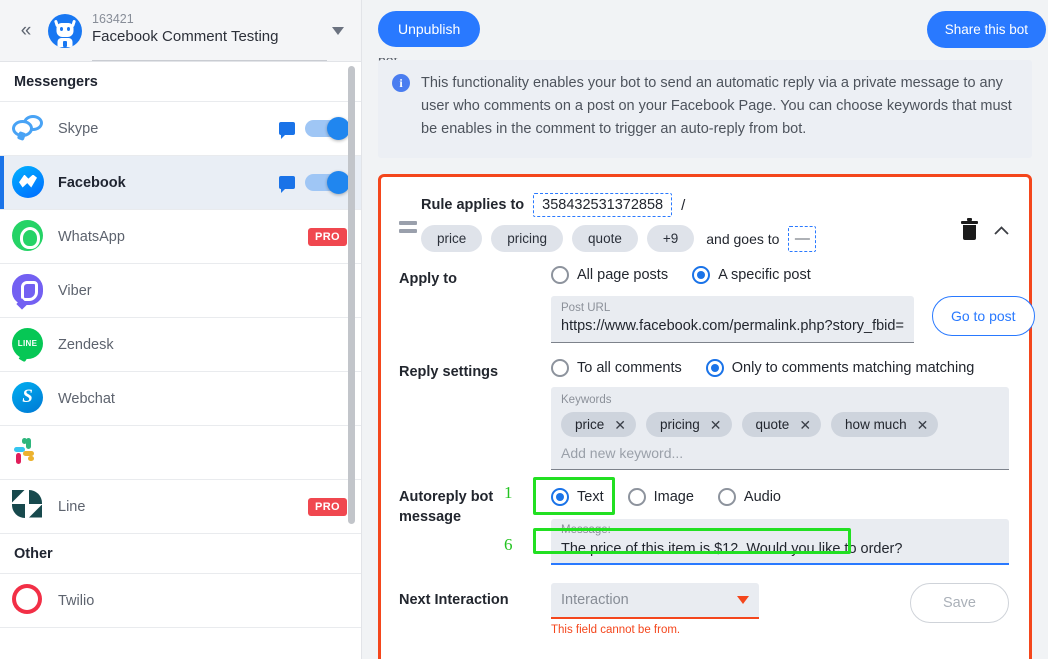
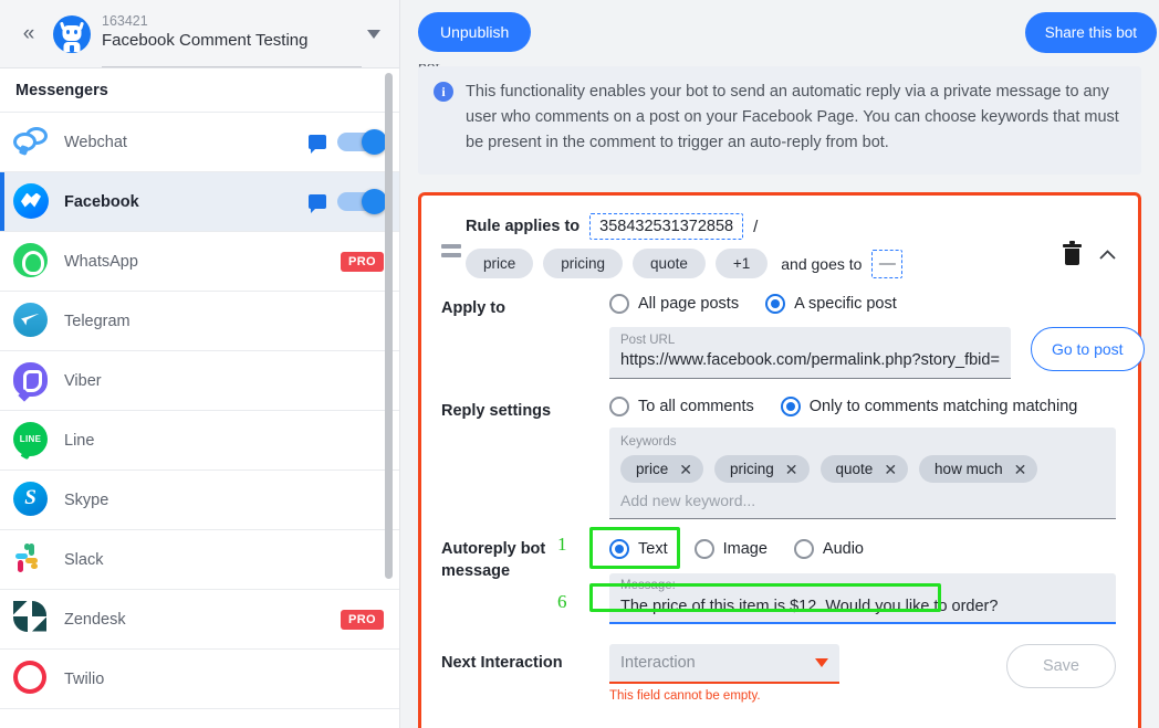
  «
  163421
  Facebook Comment Testing
  Messengers
- Skype
+ Webchat
  Facebook
  WhatsApp
  PRO
+ Telegram
  Viber
  LINE
- Zendesk
+ Line
  S
- Webchat
+ Skype
+ Slack
- Line
+ Zendesk
  PRO
- Other
  Twilio
  i
- This functionality enables your bot to send an automatic reply via a private message to any user who comments on a post on your Facebook Page. You can choose keywords that must be enables in the comment to trigger an auto-reply from bot.
+ This functionality enables your bot to send an automatic reply via a private message to any user who comments on a post on your Facebook Page. You can choose keywords that must be present in the comment to trigger an auto-reply from bot.
  Rule applies to
  358432531372858
  /
  price
  pricing
  quote
- +9
+ +1
  and goes to
  —
  Apply to
  All page posts
  A specific post
  Post URL
  https://www.facebook.com/permalink.php?story_fbid=
  Go to post
  Reply settings
  To all comments
  Only to comments matching matching
  Keywords
  price
  ✕
  pricing
  ✕
  quote
  ✕
  how much
  ✕
  Add new keyword...
  Autoreply bot
  message
  Text
  Image
  Audio
  Message:
  The price of this item is $12. Would you like to order?
  Next Interaction
  Interaction
- This field cannot be from.
+ This field cannot be empty.
  Save
  1
  6
  Unpublish
  Share this bot
